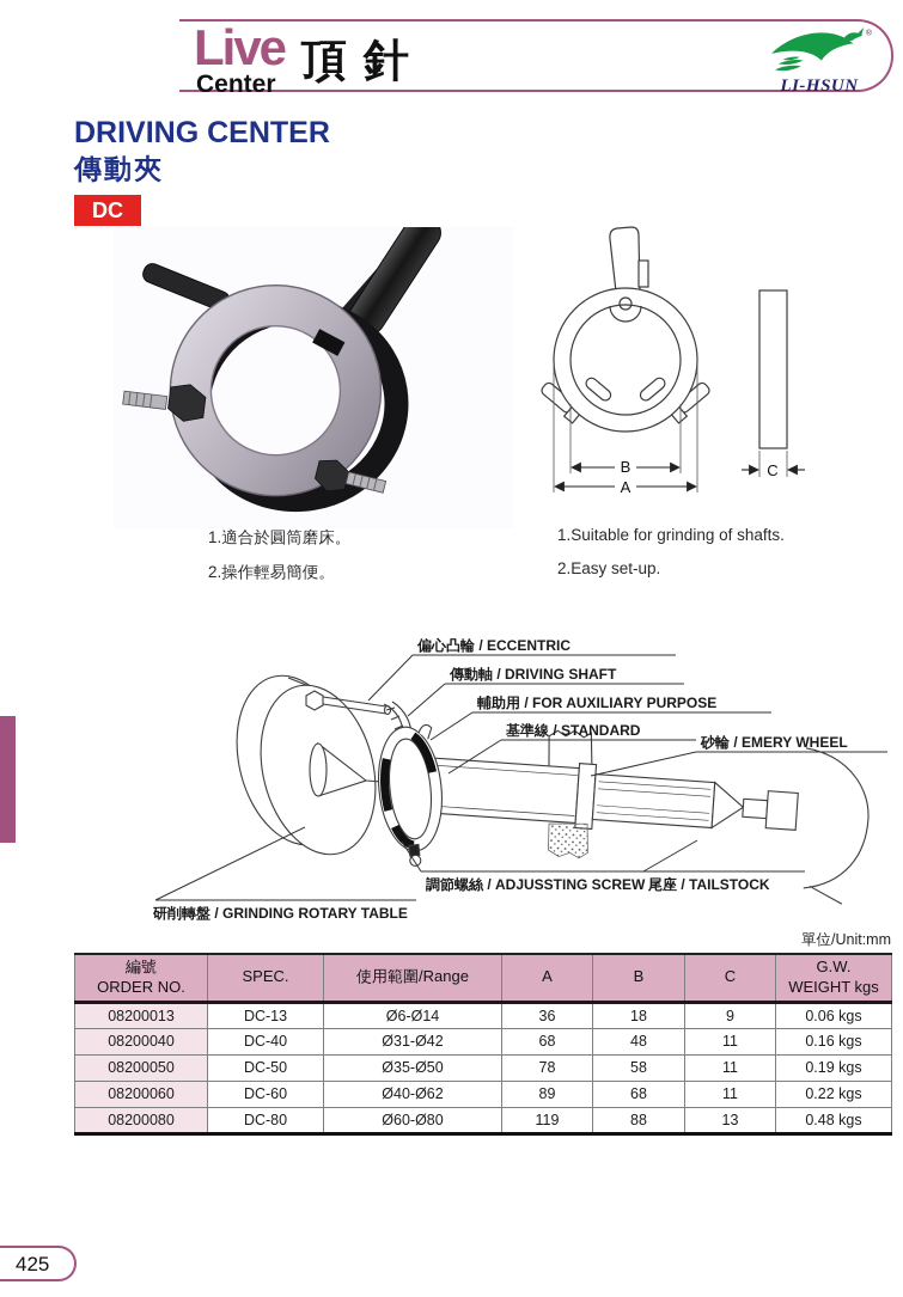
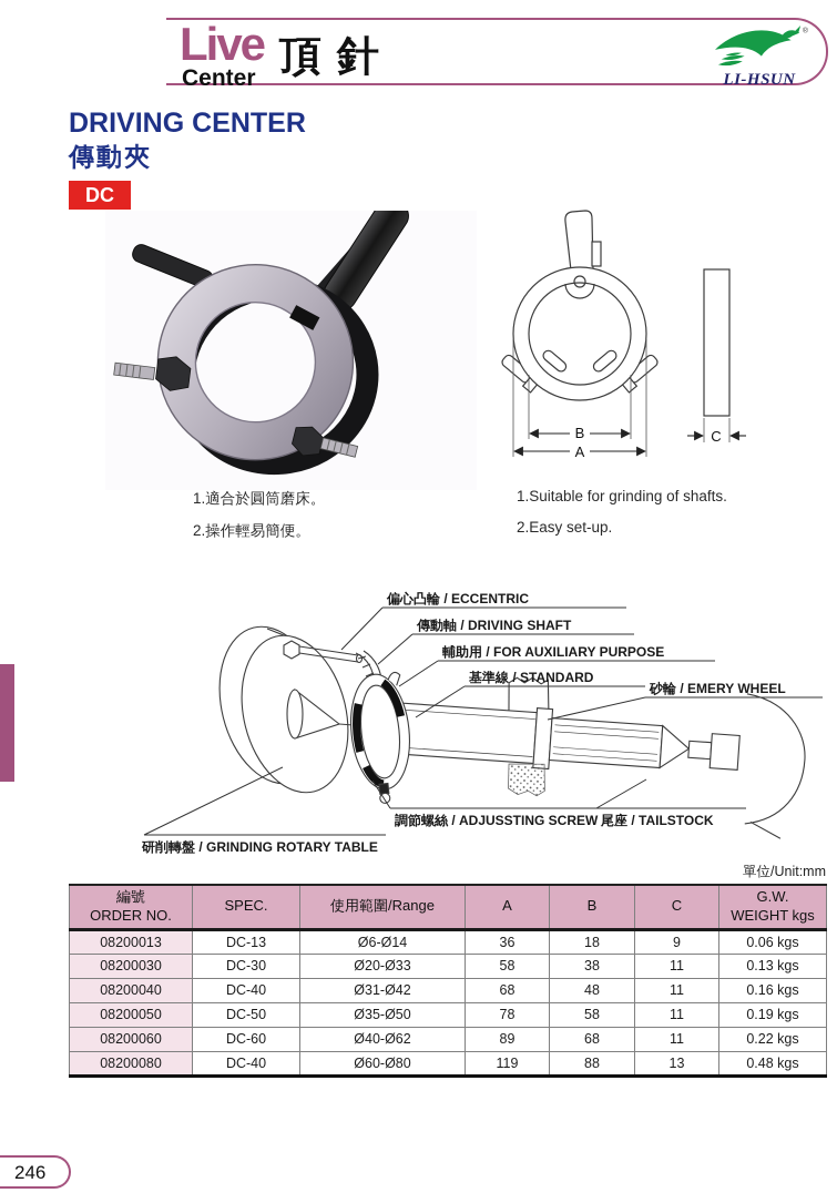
  Live
  Center
  頂針
  LI-HSUN
  DRIVING CENTER
  傳動夾
  DC
  B
  A
  C
  1.適合於圓筒磨床。
  2.操作輕易簡便。
  1.Suitable for grinding of shafts.
  2.Easy set-up.
  偏心凸輪 / ECCENTRIC
  傳動軸 / DRIVING SHAFT
  輔助用 / FOR AUXILIARY PURPOSE
  基準線 / STANDARD
  砂輪 / EMERY WHEEL
  調節螺絲 / ADJUSSTING SCREW
  尾座 / TAILSTOCK
  研削轉盤 / GRINDING ROTARY TABLE
  單位/Unit:mm
  編號 ORDER NO.	SPEC.	使用範圍/Range	A	B	C	G.W. WEIGHT kgs
  08200013	DC-13	Ø6-Ø14	36	18	9	0.06 kgs
+ 08200030	DC-30	Ø20-Ø33	58	38	11	0.13 kgs
  08200040	DC-40	Ø31-Ø42	68	48	11	0.16 kgs
  08200050	DC-50	Ø35-Ø50	78	58	11	0.19 kgs
  08200060	DC-60	Ø40-Ø62	89	68	11	0.22 kgs
- 08200080	DC-80	Ø60-Ø80	119	88	13	0.48 kgs
+ 08200080	DC-40	Ø60-Ø80	119	88	13	0.48 kgs
- 425
+ 246
